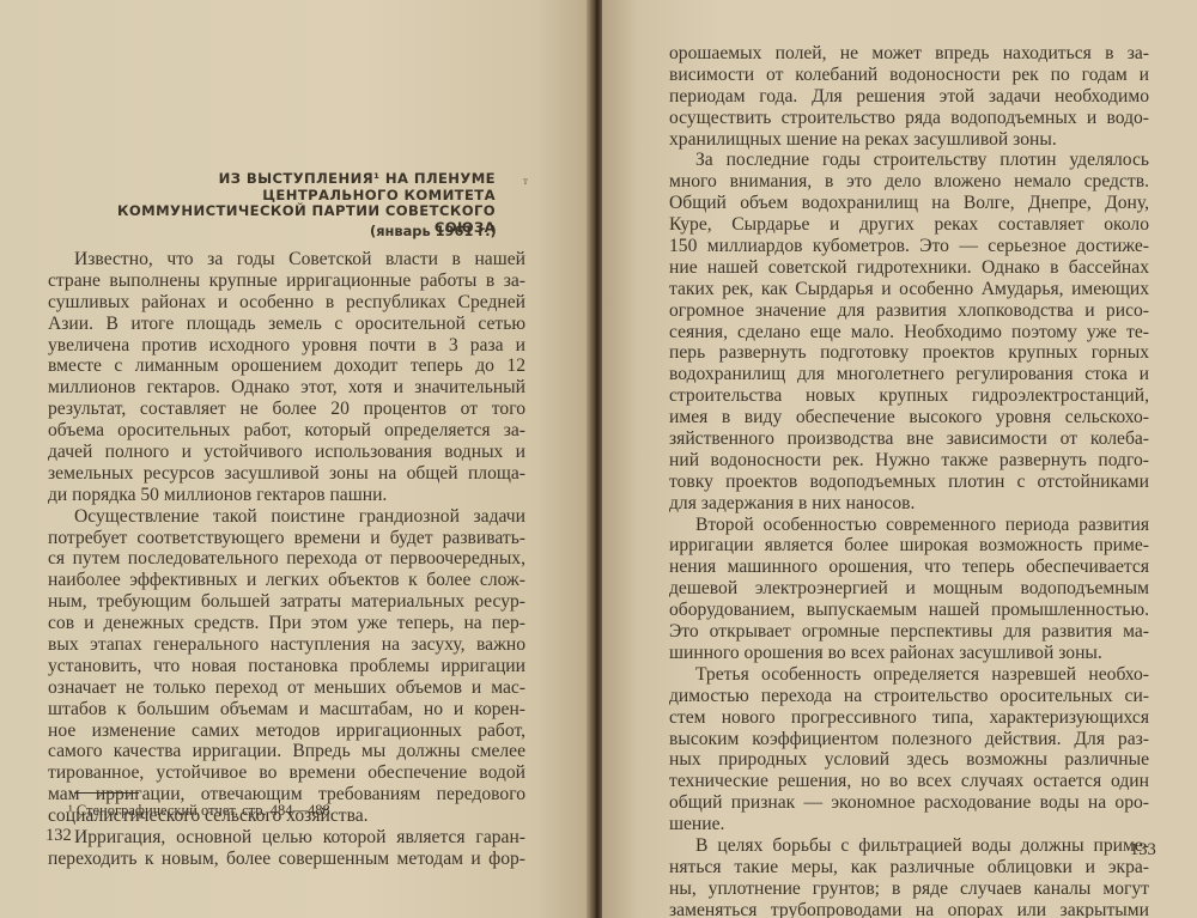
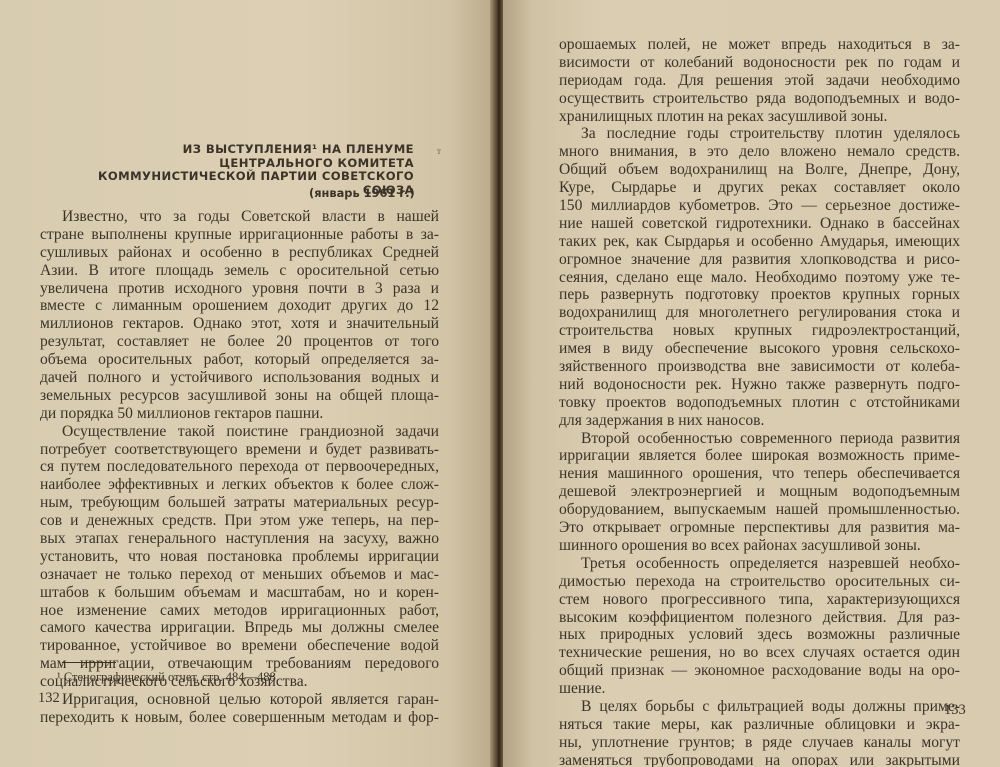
  ИЗ ВЫСТУПЛЕНИЯ¹ НА ПЛЕНУМЕ
  ЦЕНТРАЛЬНОГО КОМИТЕТА
  КОММУНИСТИЧЕСКОЙ ПАРТИИ СОВЕТСКОГО СОЮЗА
  (январь 1961 г.)
  т
  Известно, что за годы Советской власти в нашей
  стране выполнены крупные ирригационные работы в за-
  сушливых районах и особенно в республиках Средней
  Азии. В итоге площадь земель с оросительной сетью
  увеличена против исходного уровня почти в 3 раза и
- вместе с лиманным орошением доходит теперь до 12
+ вместе с лиманным орошением доходит других до 12
  миллионов гектаров. Однако этот, хотя и значительный
  результат, составляет не более 20 процентов от того
  объема оросительных работ, который определяется за-
  дачей полного и устойчивого использования водных и
  земельных ресурсов засушливой зоны на общей площа-
  ди порядка 50 миллионов гектаров пашни.
  Осуществление такой поистине грандиозной задачи
  потребует соответствующего времени и будет развивать-
  ся путем последовательного перехода от первоочередных,
  наиболее эффективных и легких объектов к более слож-
  ным, требующим большей затраты материальных ресур-
  сов и денежных средств. При этом уже теперь, на пер-
  вых этапах генерального наступления на засуху, важно
  установить, что новая постановка проблемы ирригации
  означает не только переход от меньших объемов и мас-
  штабов к большим объемам и масштабам, но и корен-
  ное изменение самих методов ирригационных работ,
  самого качества ирригации. Впредь мы должны смелее
  тированное, устойчивое во времени обеспечение водой
  мам ирригации, отвечающим требованиям передового
  социалистического сельского хозяйства.
  Ирригация, основной целью которой является гаран-
  переходить к новым, более совершенным методам и фор-
  ¹ Стенографический отчет, стр. 484—488.
  132
  орошаемых полей, не может впредь находиться в за-
  висимости от колебаний водоносности рек по годам и
  периодам года. Для решения этой задачи необходимо
  осуществить строительство ряда водоподъемных и водо-
- хранилищных шение на реках засушливой зоны.
+ хранилищных плотин на реках засушливой зоны.
  За последние годы строительству плотин уделялось
  много внимания, в это дело вложено немало средств.
  Общий объем водохранилищ на Волге, Днепре, Дону,
  Куре, Сырдарье и других реках составляет около
  150 миллиардов кубометров. Это — серьезное достиже-
  ние нашей советской гидротехники. Однако в бассейнах
  таких рек, как Сырдарья и особенно Амударья, имеющих
  огромное значение для развития хлопководства и рисо-
  сеяния, сделано еще мало. Необходимо поэтому уже те-
  перь развернуть подготовку проектов крупных горных
  водохранилищ для многолетнего регулирования стока и
  строительства новых крупных гидроэлектростанций,
  имея в виду обеспечение высокого уровня сельскохо-
  зяйственного производства вне зависимости от колеба-
  ний водоносности рек. Нужно также развернуть подго-
  товку проектов водоподъемных плотин с отстойниками
  для задержания в них наносов.
  Второй особенностью современного периода развития
  ирригации является более широкая возможность приме-
  нения машинного орошения, что теперь обеспечивается
  дешевой электроэнергией и мощным водоподъемным
  оборудованием, выпускаемым нашей промышленностью.
  Это открывает огромные перспективы для развития ма-
  шинного орошения во всех районах засушливой зоны.
  Третья особенность определяется назревшей необхо-
  димостью перехода на строительство оросительных си-
  стем нового прогрессивного типа, характеризующихся
  высоким коэффициентом полезного действия. Для раз-
  ных природных условий здесь возможны различные
  технические решения, но во всех случаях остается один
  общий признак — экономное расходование воды на оро-
  шение.
  В целях борьбы с фильтрацией воды должны приме-
  няться такие меры, как различные облицовки и экра-
  ны, уплотнение грунтов; в ряде случаев каналы могут
  заменяться трубопроводами на опорах или закрытыми
  133
